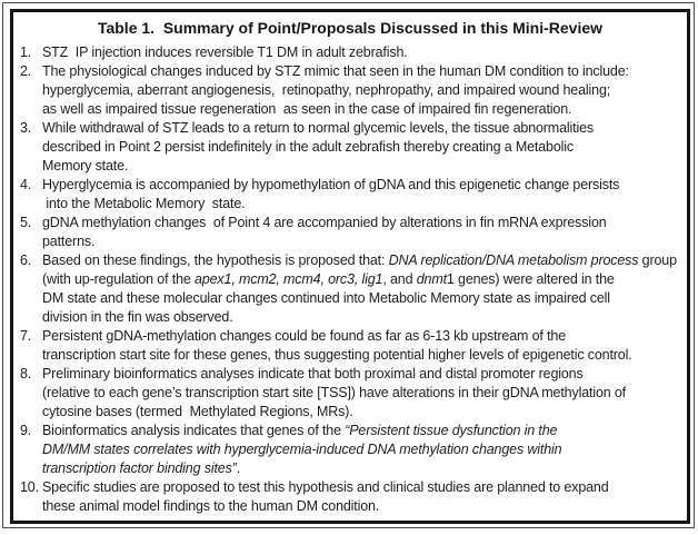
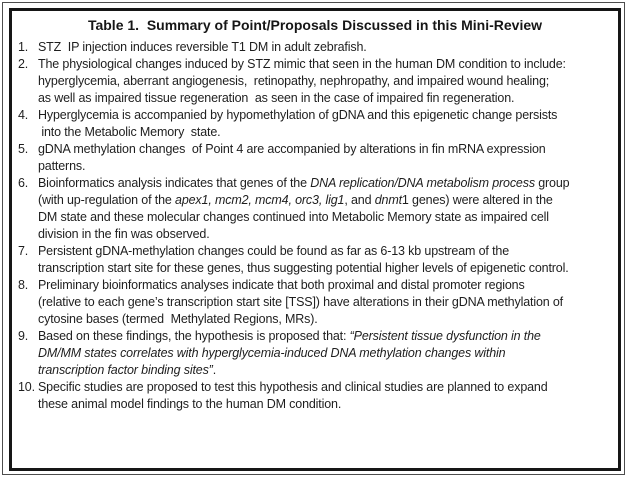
  Table 1. Summary of Point/Proposals Discussed in this Mini-Review
  1.
  STZ IP injection induces reversible T1 DM in adult zebrafish.
  2.
  The physiological changes induced by STZ mimic that seen in the human DM condition to include:
  hyperglycemia, aberrant angiogenesis, retinopathy, nephropathy, and impaired wound healing;
  as well as impaired tissue regeneration as seen in the case of impaired fin regeneration.
- 3.
- While withdrawal of STZ leads to a return to normal glycemic levels, the tissue abnormalities
- described in Point 2 persist indefinitely in the adult zebrafish thereby creating a Metabolic
- Memory state.
  4.
  Hyperglycemia is accompanied by hypomethylation of gDNA and this epigenetic change persists
  into the Metabolic Memory state.
  5.
  gDNA methylation changes of Point 4 are accompanied by alterations in fin mRNA expression
  patterns.
  6.
- Based on these findings, the hypothesis is proposed that: DNA replication/DNA metabolism process group
+ Bioinformatics analysis indicates that genes of the DNA replication/DNA metabolism process group
  (with up-regulation of the apex1, mcm2, mcm4, orc3, lig1, and dnmt1 genes) were altered in the
  DM state and these molecular changes continued into Metabolic Memory state as impaired cell
  division in the fin was observed.
  7.
  Persistent gDNA-methylation changes could be found as far as 6-13 kb upstream of the
  transcription start site for these genes, thus suggesting potential higher levels of epigenetic control.
  8.
  Preliminary bioinformatics analyses indicate that both proximal and distal promoter regions
  (relative to each gene’s transcription start site [TSS]) have alterations in their gDNA methylation of
  cytosine bases (termed Methylated Regions, MRs).
  9.
- Bioinformatics analysis indicates that genes of the “Persistent tissue dysfunction in the
+ Based on these findings, the hypothesis is proposed that: “Persistent tissue dysfunction in the
  DM/MM states correlates with hyperglycemia-induced DNA methylation changes within
  transcription factor binding sites”.
  10.
  Specific studies are proposed to test this hypothesis and clinical studies are planned to expand
  these animal model findings to the human DM condition.
